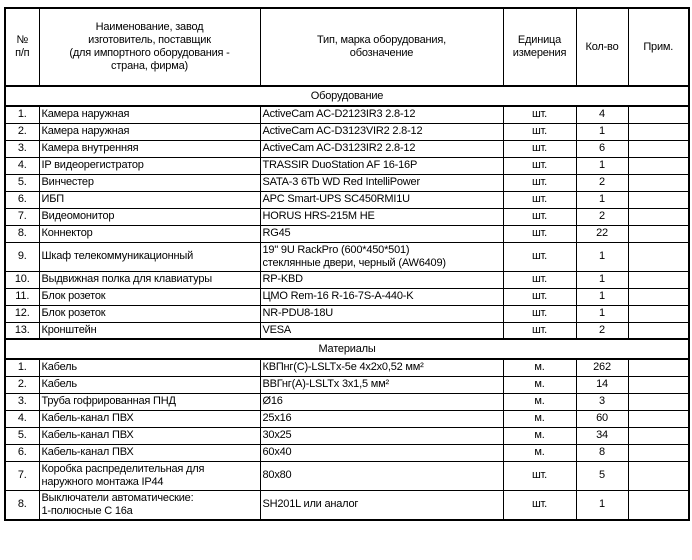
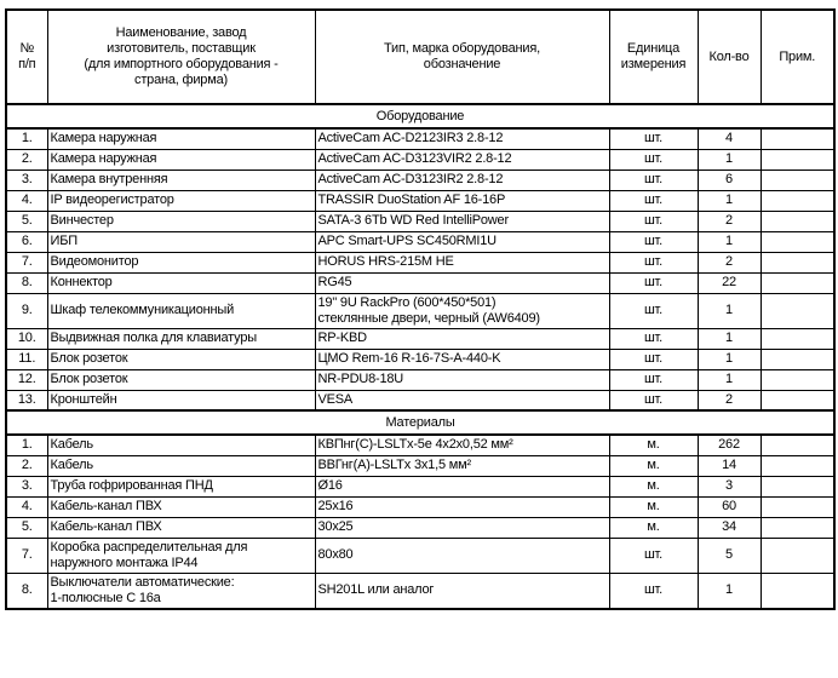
  № п/п	Наименование, завод изготовитель, поставщик (для импортного оборудования - страна, фирма)	Тип, марка оборудования, обозначение	Единица измерения	Кол-во	Прим.
  Оборудование
  1.	Камера наружная	ActiveCam AC-D2123IR3 2.8-12	шт.	4
  2.	Камера наружная	ActiveCam AC-D3123VIR2 2.8-12	шт.	1
  3.	Камера внутренняя	ActiveCam AC-D3123IR2 2.8-12	шт.	6
  4.	IP видеорегистратор	TRASSIR DuoStation AF 16-16P	шт.	1
  5.	Винчестер	SATA-3 6Tb WD Red IntelliPower	шт.	2
  6.	ИБП	APC Smart-UPS SC450RMI1U	шт.	1
  7.	Видеомонитор	HORUS HRS-215M HE	шт.	2
  8.	Коннектор	RG45	шт.	22
  9.	Шкаф телекоммуникационный	19" 9U RackPro (600*450*501) стеклянные двери, черный (AW6409)	шт.	1
  10.	Выдвижная полка для клавиатуры	RP-KBD	шт.	1
  11.	Блок розеток	ЦМО Rem-16 R-16-7S-A-440-K	шт.	1
  12.	Блок розеток	NR-PDU8-18U	шт.	1
  13.	Кронштейн	VESA	шт.	2
  Материалы
  1.	Кабель	КВПнг(С)-LSLTx-5e 4x2x0,52 мм²	м.	262
  2.	Кабель	ВВГнг(А)-LSLTx 3x1,5 мм²	м.	14
  3.	Труба гофрированная ПНД	Ø16	м.	3
  4.	Кабель-канал ПВХ	25x16	м.	60
  5.	Кабель-канал ПВХ	30x25	м.	34
- 6.	Кабель-канал ПВХ	60x40	м.	8
  7.	Коробка распределительная для наружного монтажа IP44	80x80	шт.	5
  8.	Выключатели автоматические: 1-полюсные С 16а	SH201L или аналог	шт.	1
